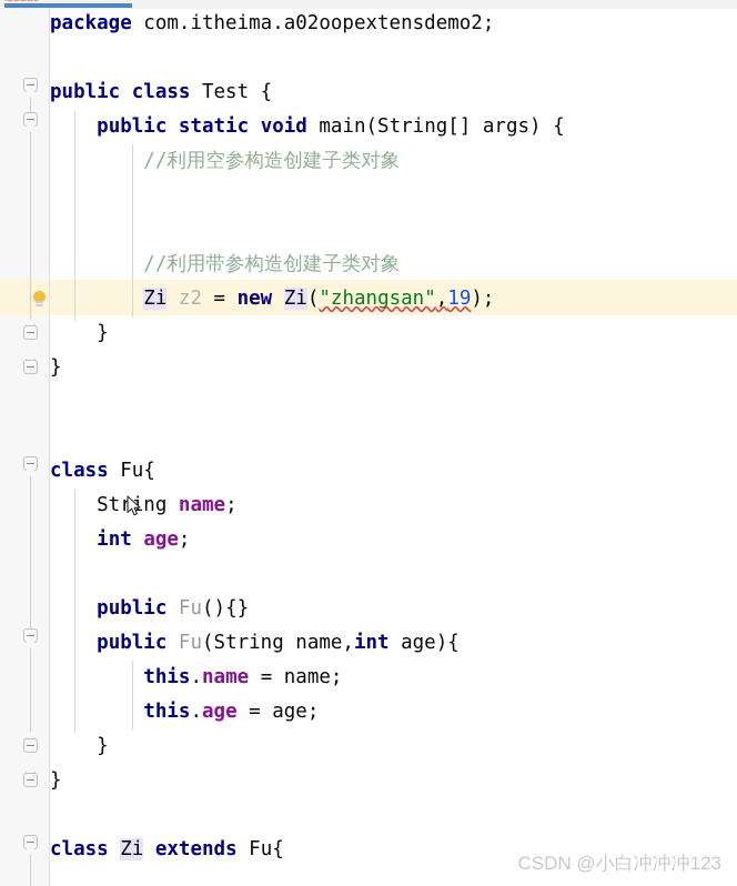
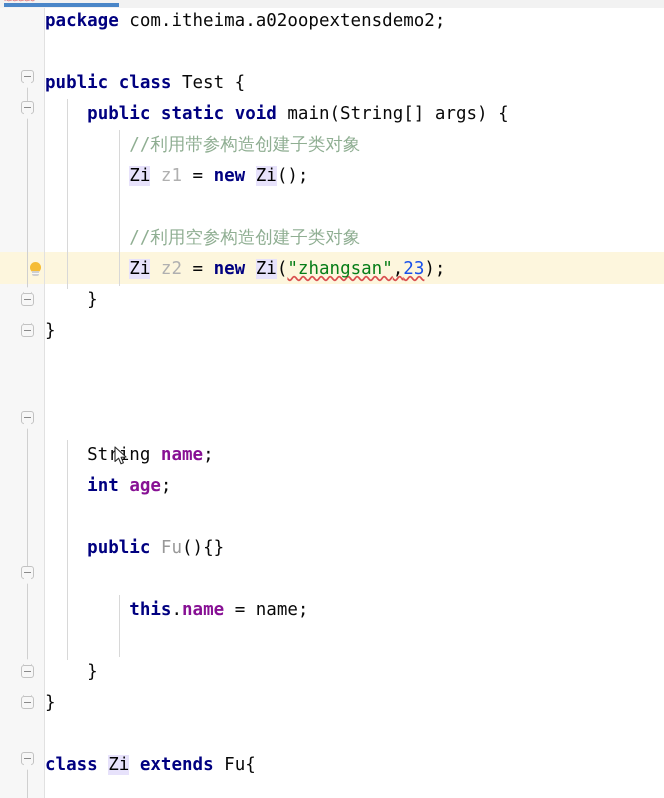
  〜〜〜〜〜
  package com.itheima.a02oopextensdemo2;
  public class Test {
  public static void main(String[] args) {
- //利用空参构造创建子类对象
+ //利用带参构造创建子类对象
+ Zi z1 = new Zi();
- //利用带参构造创建子类对象
+ //利用空参构造创建子类对象
- Zi z2 = new Zi("zhangsan",19);
+ Zi z2 = new Zi("zhangsan",23);
  }
  }
- class Fu{
  Strng name;
  int age;
  public Fu(){}
- public Fu(String name,int age){
  this.name = name;
- this.age = age;
  }
  }
  class Zi extends Fu{
- CSDN @小白冲冲冲123
